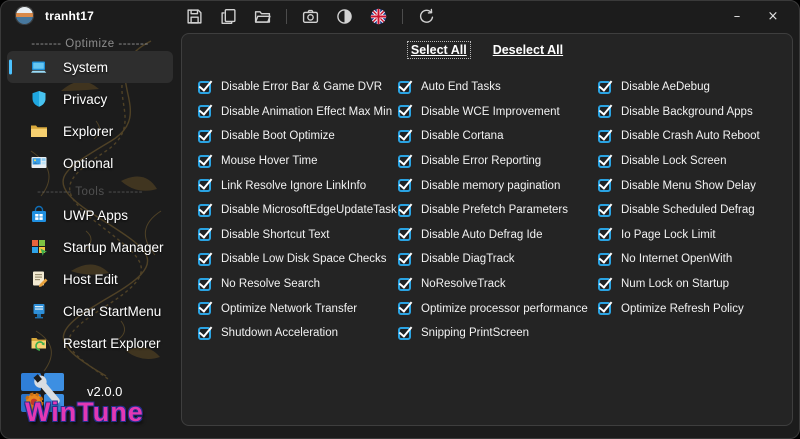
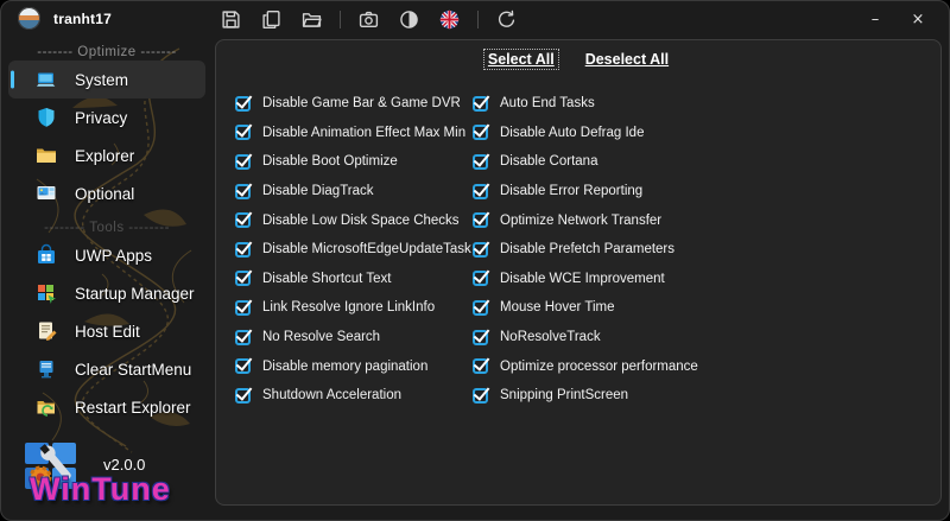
  tranht17
  –
  ×
  ------- Optimize -------
  System
  Privacy
  Explorer
  Optional
  -------- Tools --------
  UWP Apps
  Startup Manager
  Host Edit
  Clear StartMenu
  Restart Explorer
  v2.0.0
  WinTune
  Select All
  Deselect All
- Disable Error Bar & Game DVR
+ Disable Game Bar & Game DVR
  Disable Animation Effect Max Min
  Disable Boot Optimize
- Mouse Hover Time
+ Disable DiagTrack
- Link Resolve Ignore LinkInfo
+ Disable Low Disk Space Checks
  Disable MicrosoftEdgeUpdateTask
  Disable Shortcut Text
- Disable Low Disk Space Checks
+ Link Resolve Ignore LinkInfo
  No Resolve Search
- Optimize Network Transfer
+ Disable memory pagination
  Shutdown Acceleration
  Auto End Tasks
- Disable WCE Improvement
+ Disable Auto Defrag Ide
  Disable Cortana
  Disable Error Reporting
- Disable memory pagination
+ Optimize Network Transfer
  Disable Prefetch Parameters
- Disable Auto Defrag Ide
+ Disable WCE Improvement
- Disable DiagTrack
+ Mouse Hover Time
  NoResolveTrack
  Optimize processor performance
  Snipping PrintScreen
- Disable AeDebug
- Disable Background Apps
- Disable Crash Auto Reboot
- Disable Lock Screen
- Disable Menu Show Delay
- Disable Scheduled Defrag
- Io Page Lock Limit
- No Internet OpenWith
- Num Lock on Startup
- Optimize Refresh Policy
